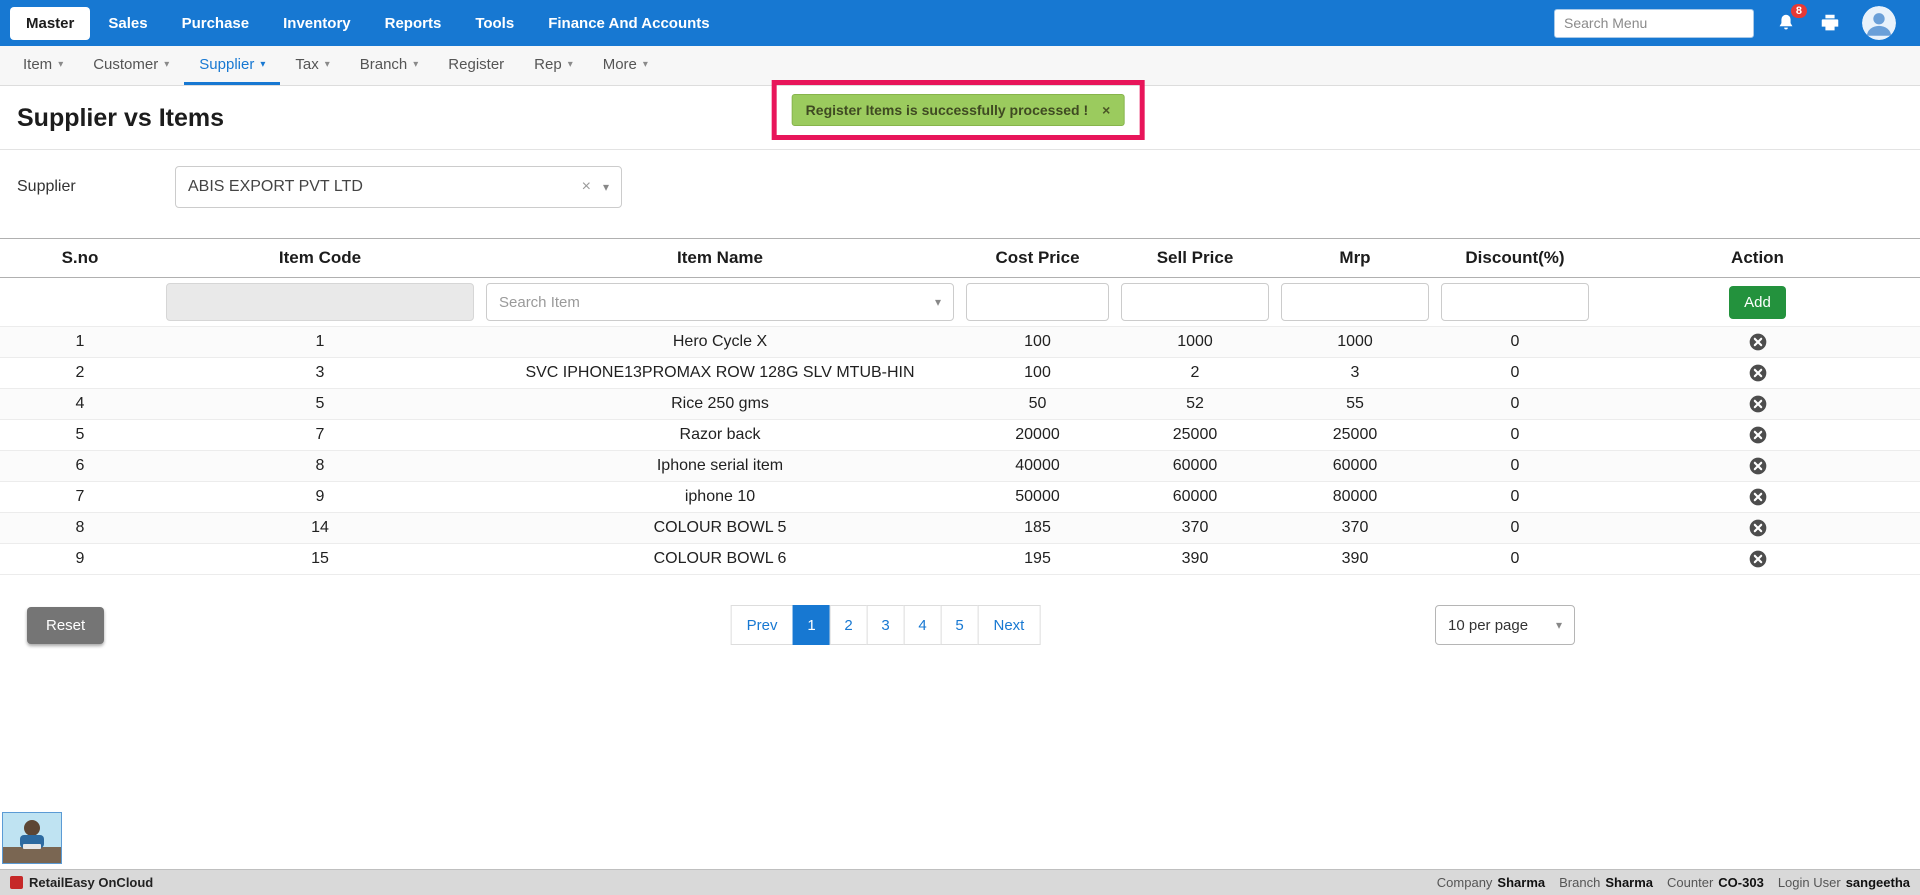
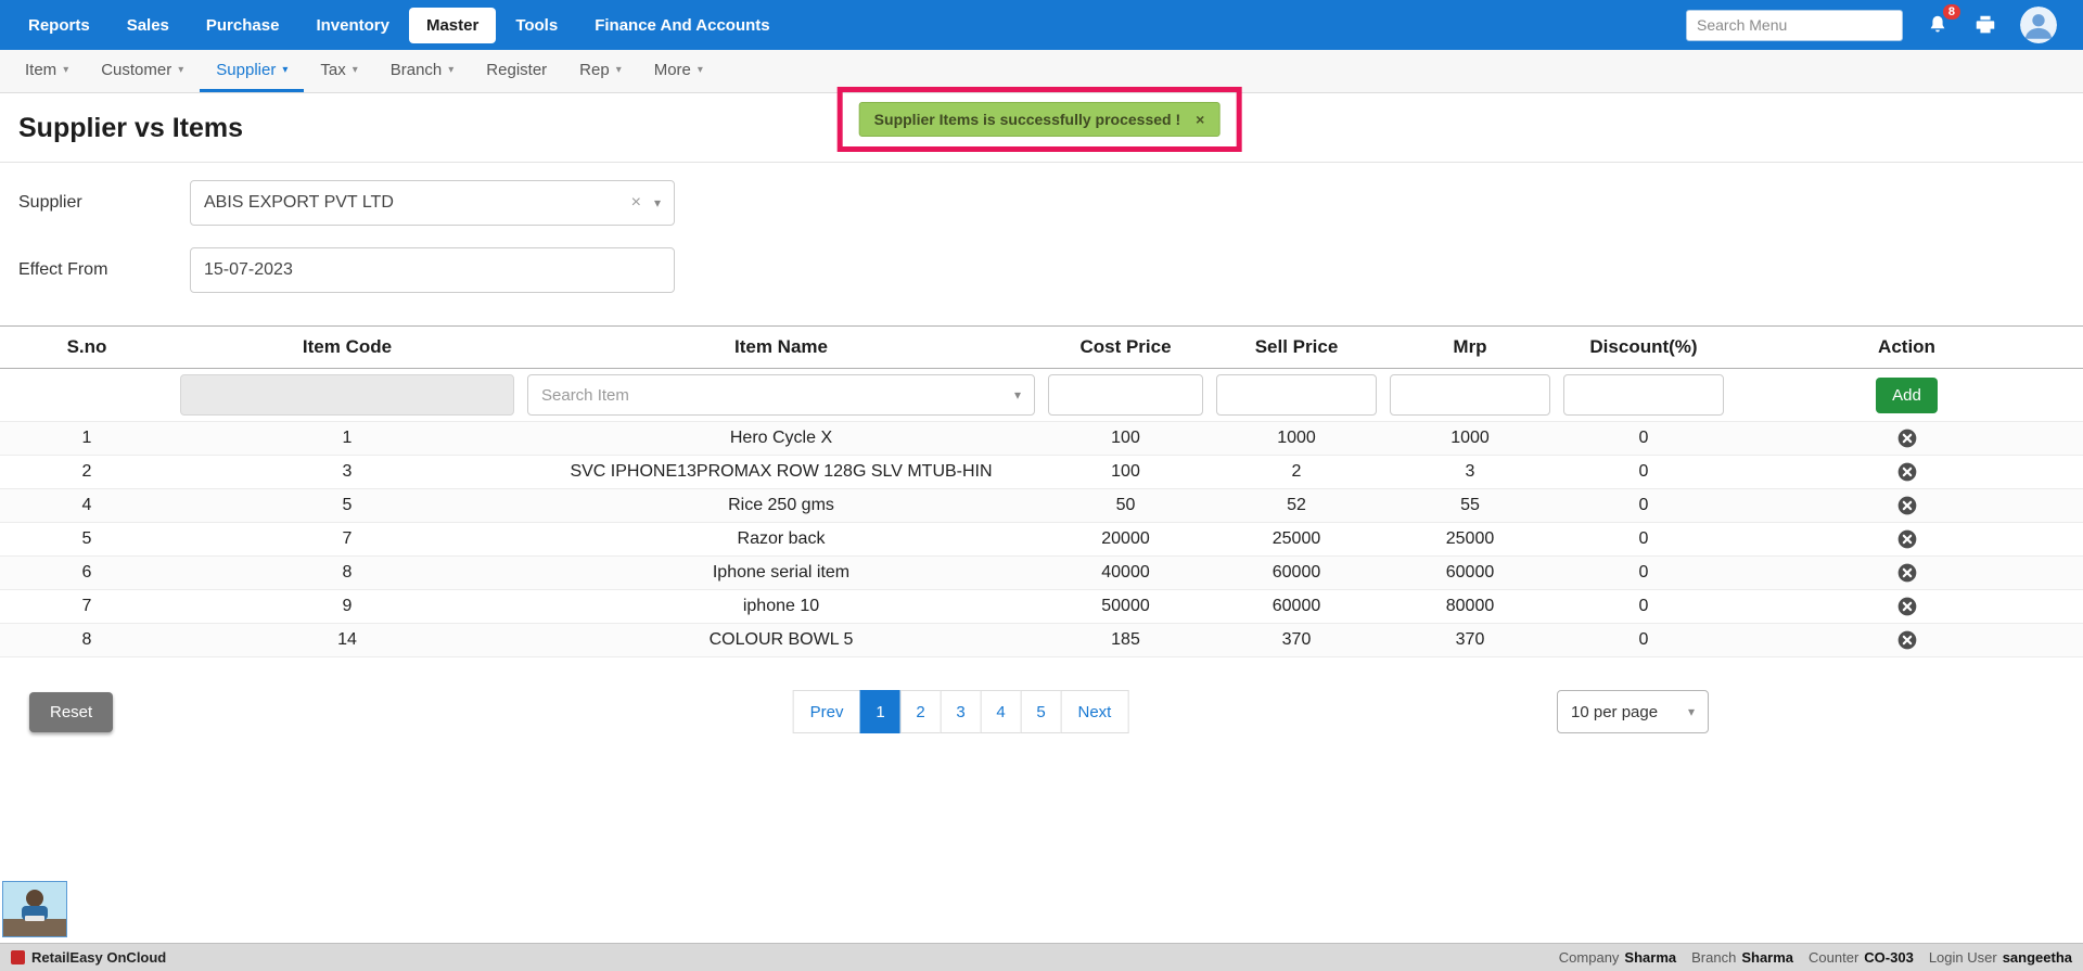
- Master
+ Reports
  Sales
  Purchase
  Inventory
- Reports
+ Master
  Tools
  Finance And Accounts
  Search Menu
  8
  Item
  ▾
  Customer
  ▾
  Supplier
  ▾
  Tax
  ▾
  Branch
  ▾
  Register
  Rep
  ▾
  More
  ▾
- Register Items is successfully processed !
+ Supplier Items is successfully processed !
  ×
  Supplier vs Items
  Supplier
  ABIS EXPORT PVT LTD
  ×
  ▾
+ Effect From
+ 15-07-2023
  S.no	Item Code	Item Name	Cost Price	Sell Price	Mrp	Discount(%)	Action
  		Search Item ▾					Add
  1	1	Hero Cycle X	100	1000	1000	0
  2	3	SVC IPHONE13PROMAX ROW 128G SLV MTUB-HIN	100	2	3	0
  4	5	Rice 250 gms	50	52	55	0
  5	7	Razor back	20000	25000	25000	0
  6	8	Iphone serial item	40000	60000	60000	0
  7	9	iphone 10	50000	60000	80000	0
  8	14	COLOUR BOWL 5	185	370	370	0
- 9	15	COLOUR BOWL 6	195	390	390	0
  Reset
  Prev
  1
  2
  3
  4
  5
  Next
  10 per page
  ▾
  RetailEasy OnCloud
  Company
  Sharma
  Branch
  Sharma
  Counter
  CO-303
  Login User
  sangeetha
